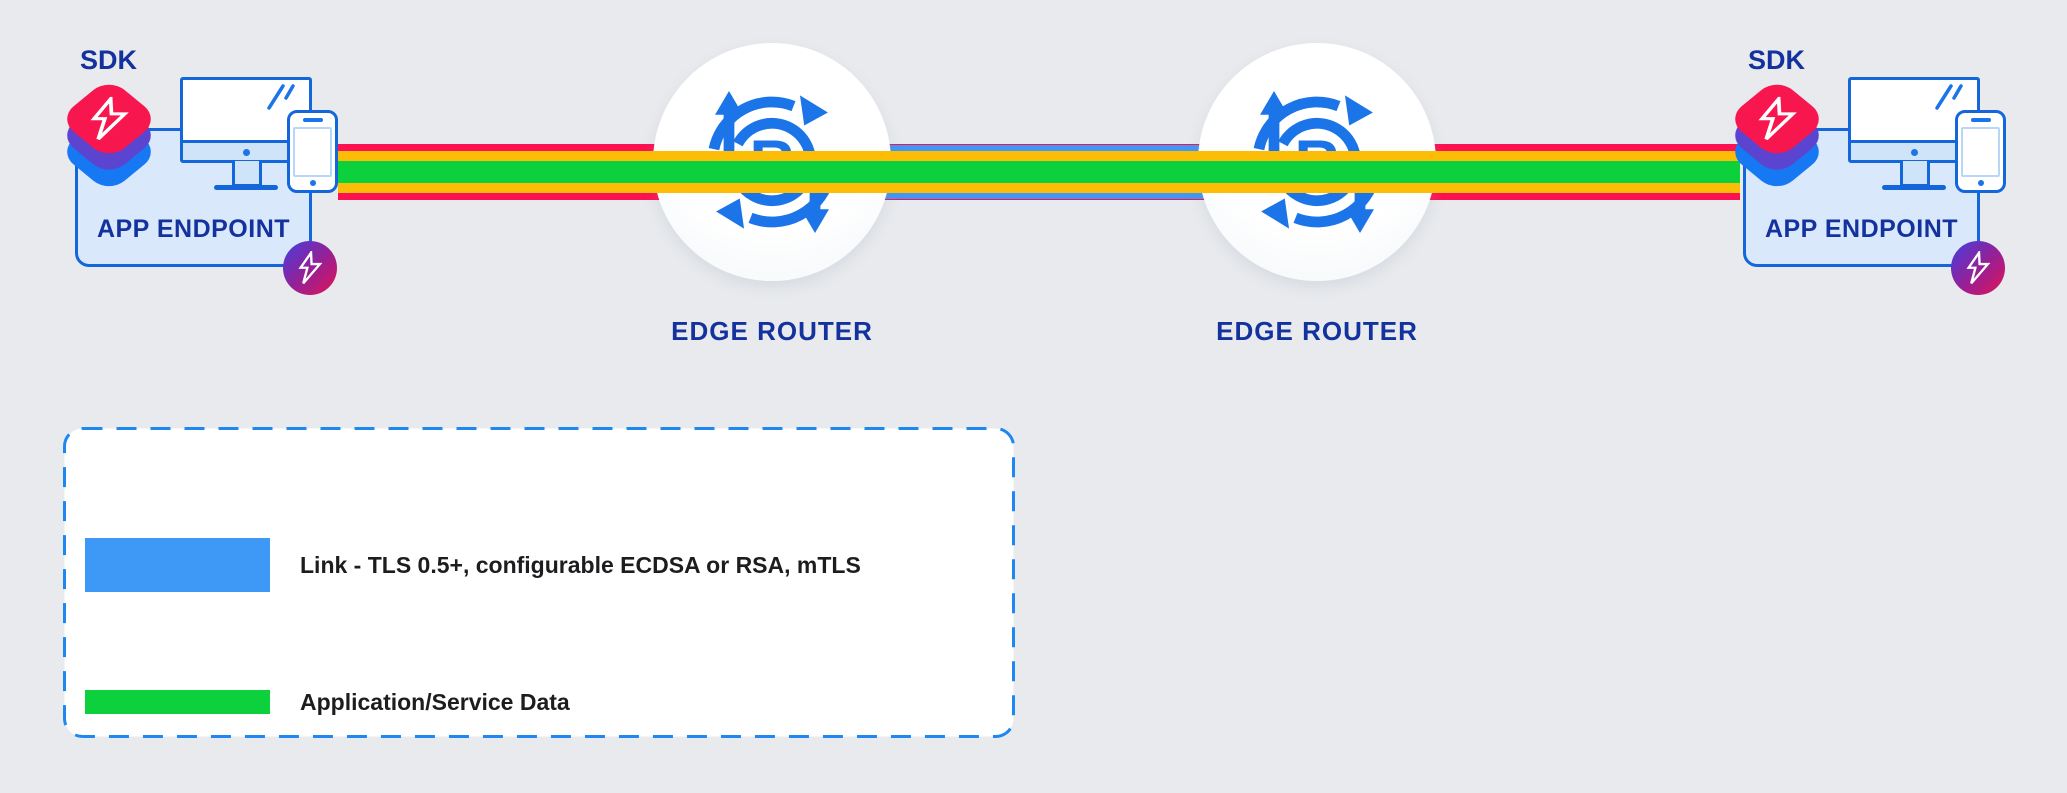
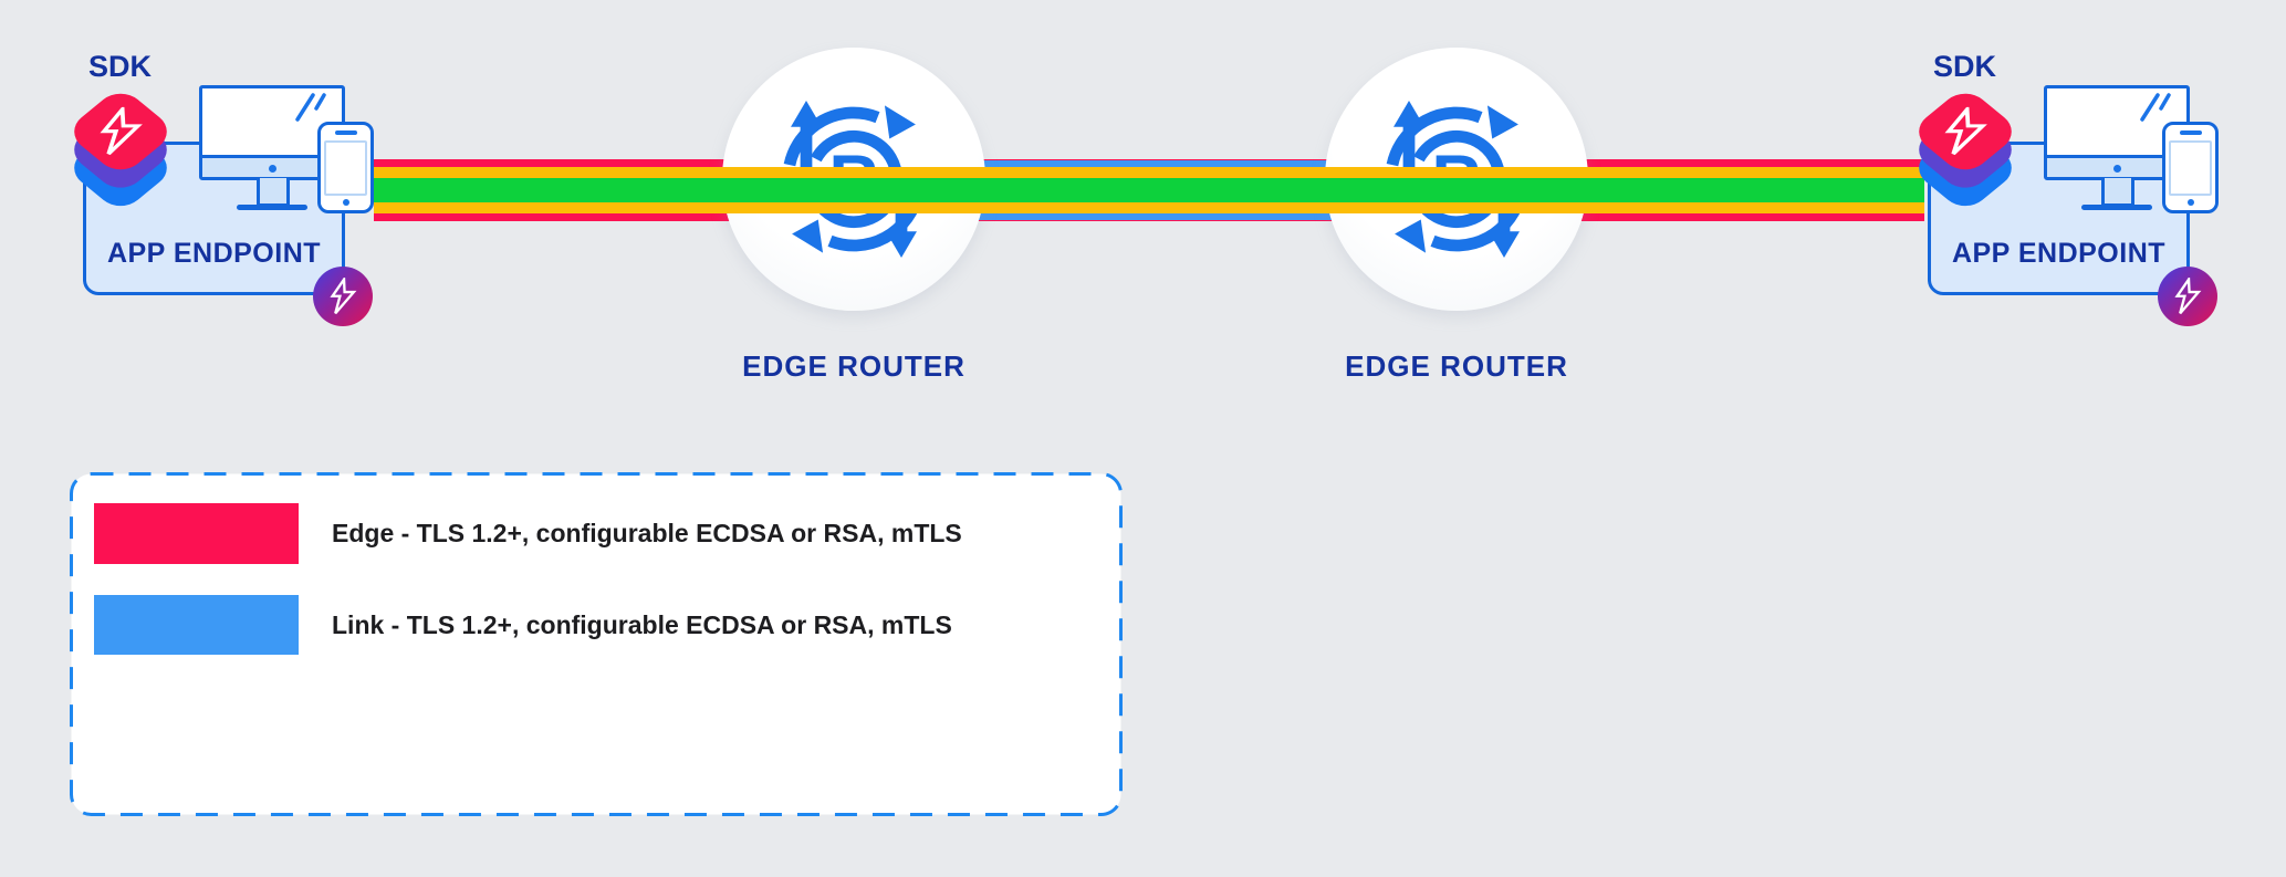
  EDGE ROUTER
  EDGE ROUTER
  SDK
  APP ENDPOINT
  SDK
  APP ENDPOINT
+ Edge - TLS 1.2+, configurable ECDSA or RSA, mTLS
- Link - TLS 0.5+, configurable ECDSA or RSA, mTLS
+ Link - TLS 1.2+, configurable ECDSA or RSA, mTLS
- Application/Service Data
